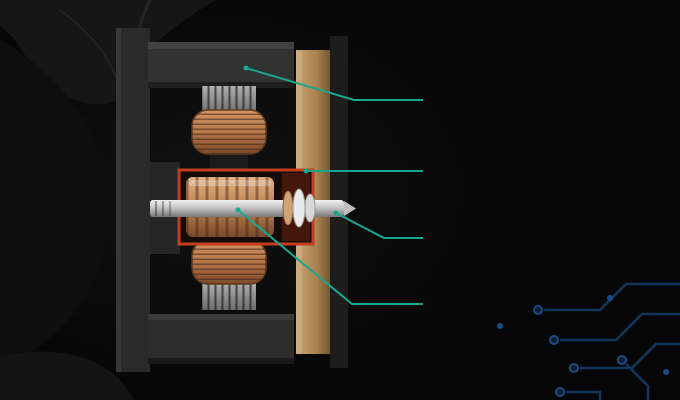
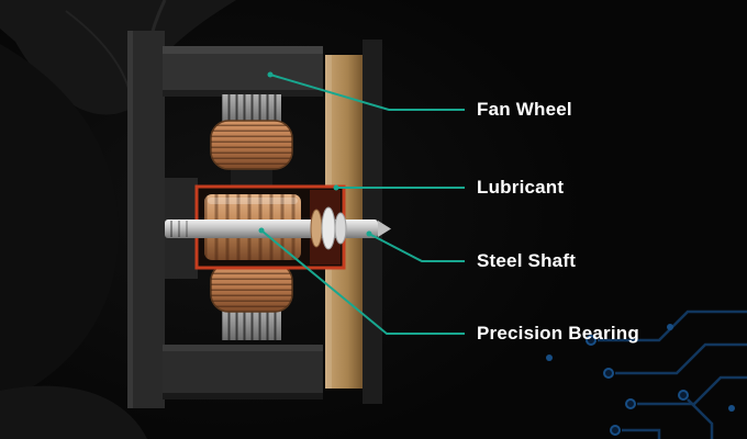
+ Fan Wheel
+ Lubricant
+ Steel Shaft
+ Precision Bearing
